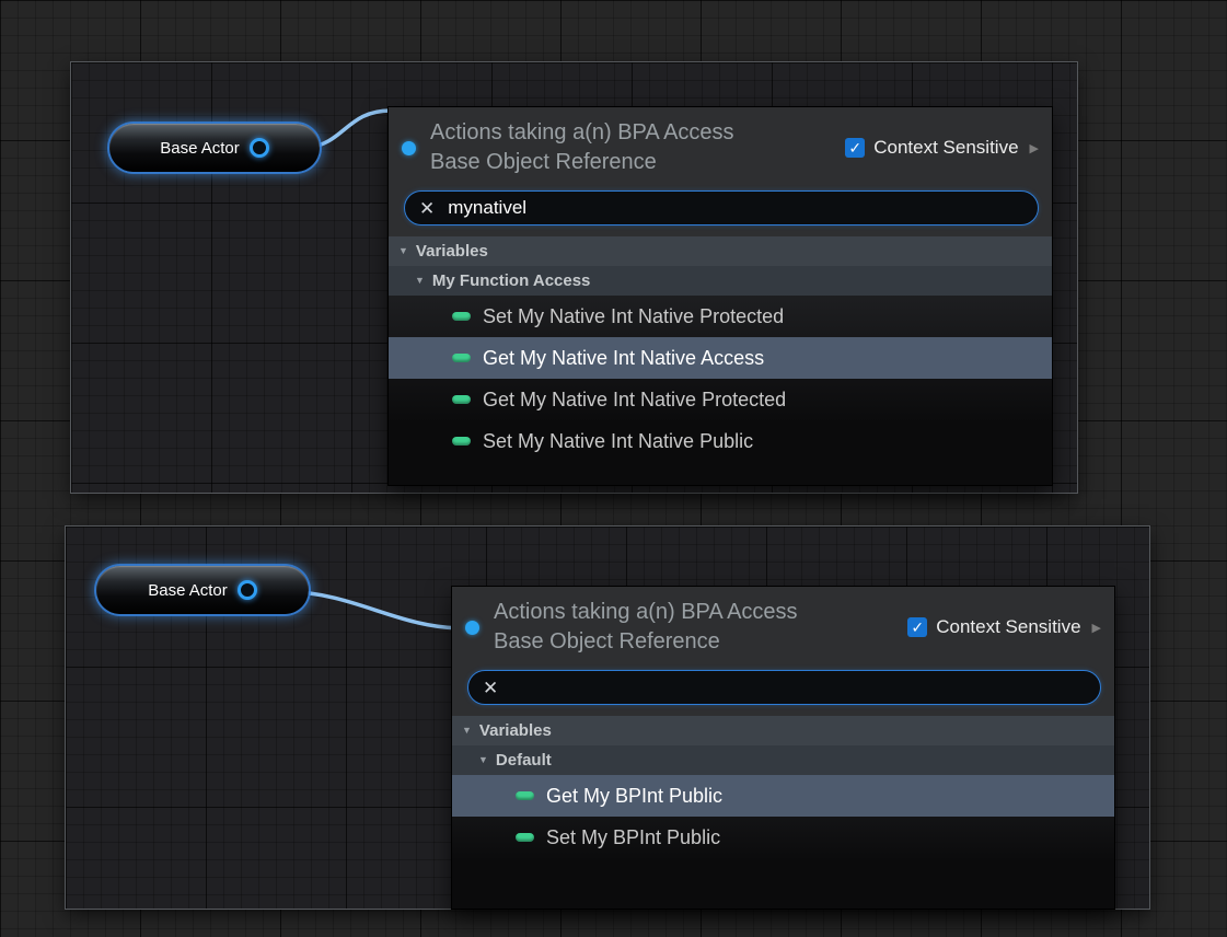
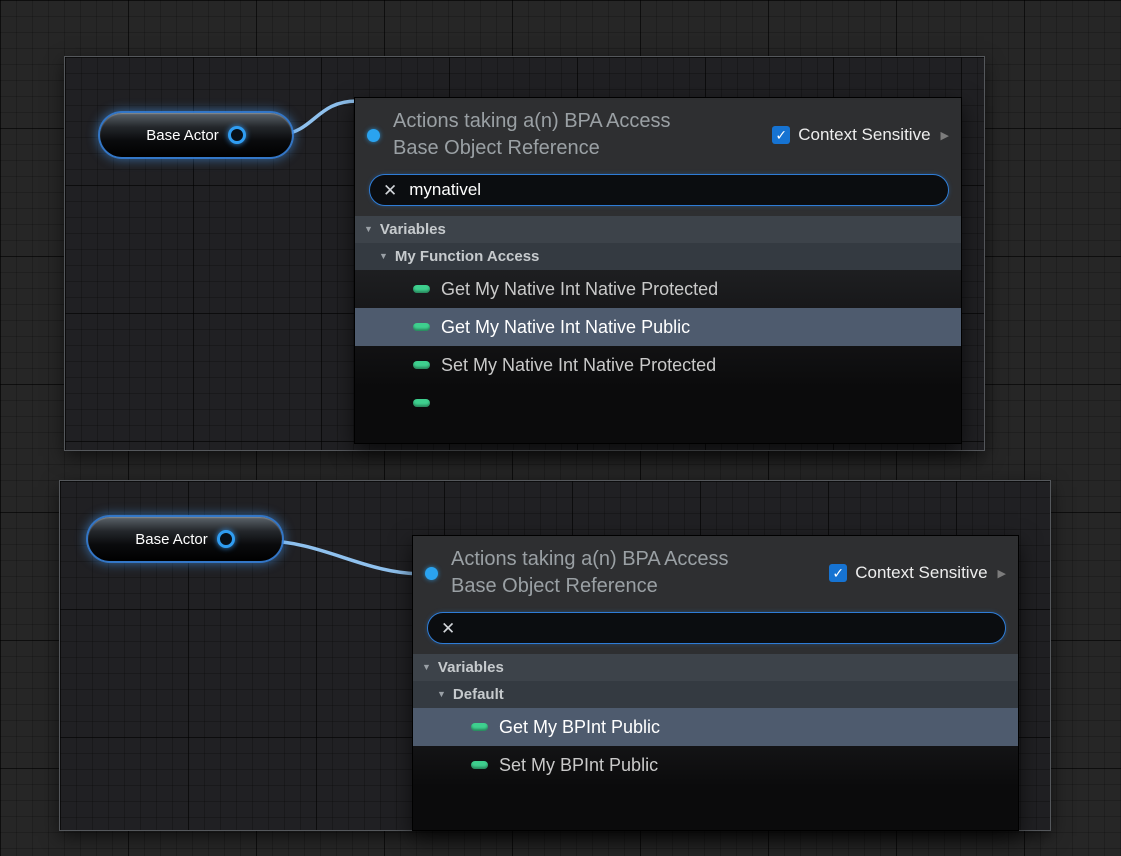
  Base Actor
  Actions taking a(n) BPA Access
  Base Object Reference
  ✓
  Context Sensitive
  ▶
  ✕
  mynativel
  ▼
  Variables
  ▼
  My Function Access
- Set My Native Int Native Protected
+ Get My Native Int Native Protected
- Get My Native Int Native Access
+ Get My Native Int Native Public
- Get My Native Int Native Protected
+ Set My Native Int Native Protected
- Set My Native Int Native Public
  Base Actor
  Actions taking a(n) BPA Access
  Base Object Reference
  ✓
  Context Sensitive
  ▶
  ✕
  ▼
  Variables
  ▼
  Default
  Get My BPInt Public
  Set My BPInt Public
